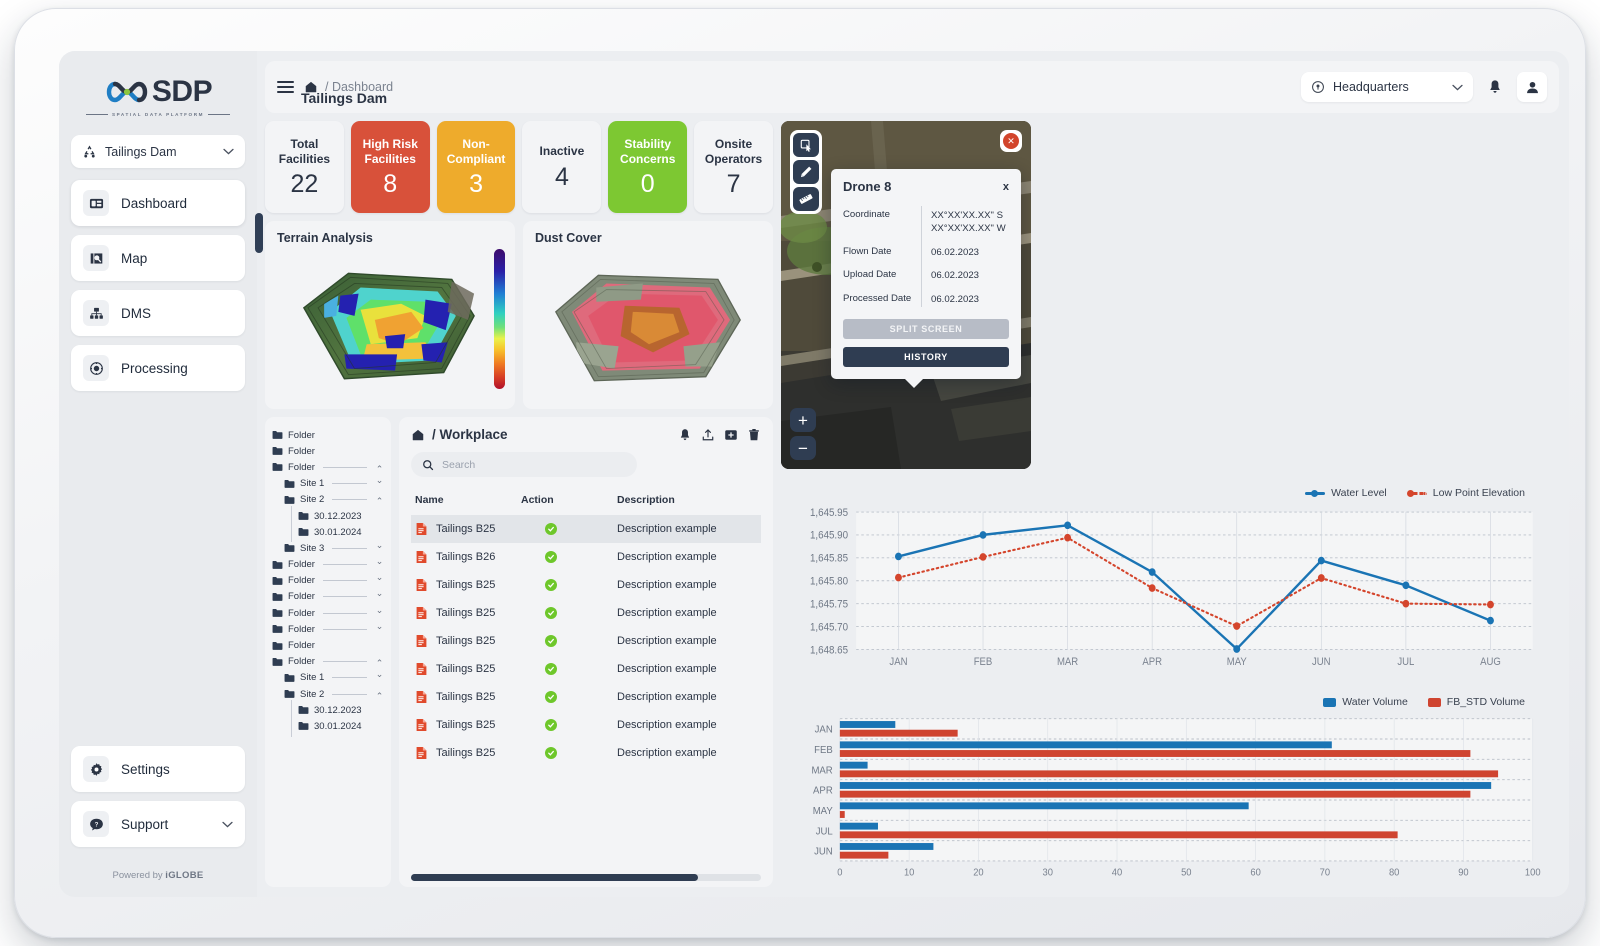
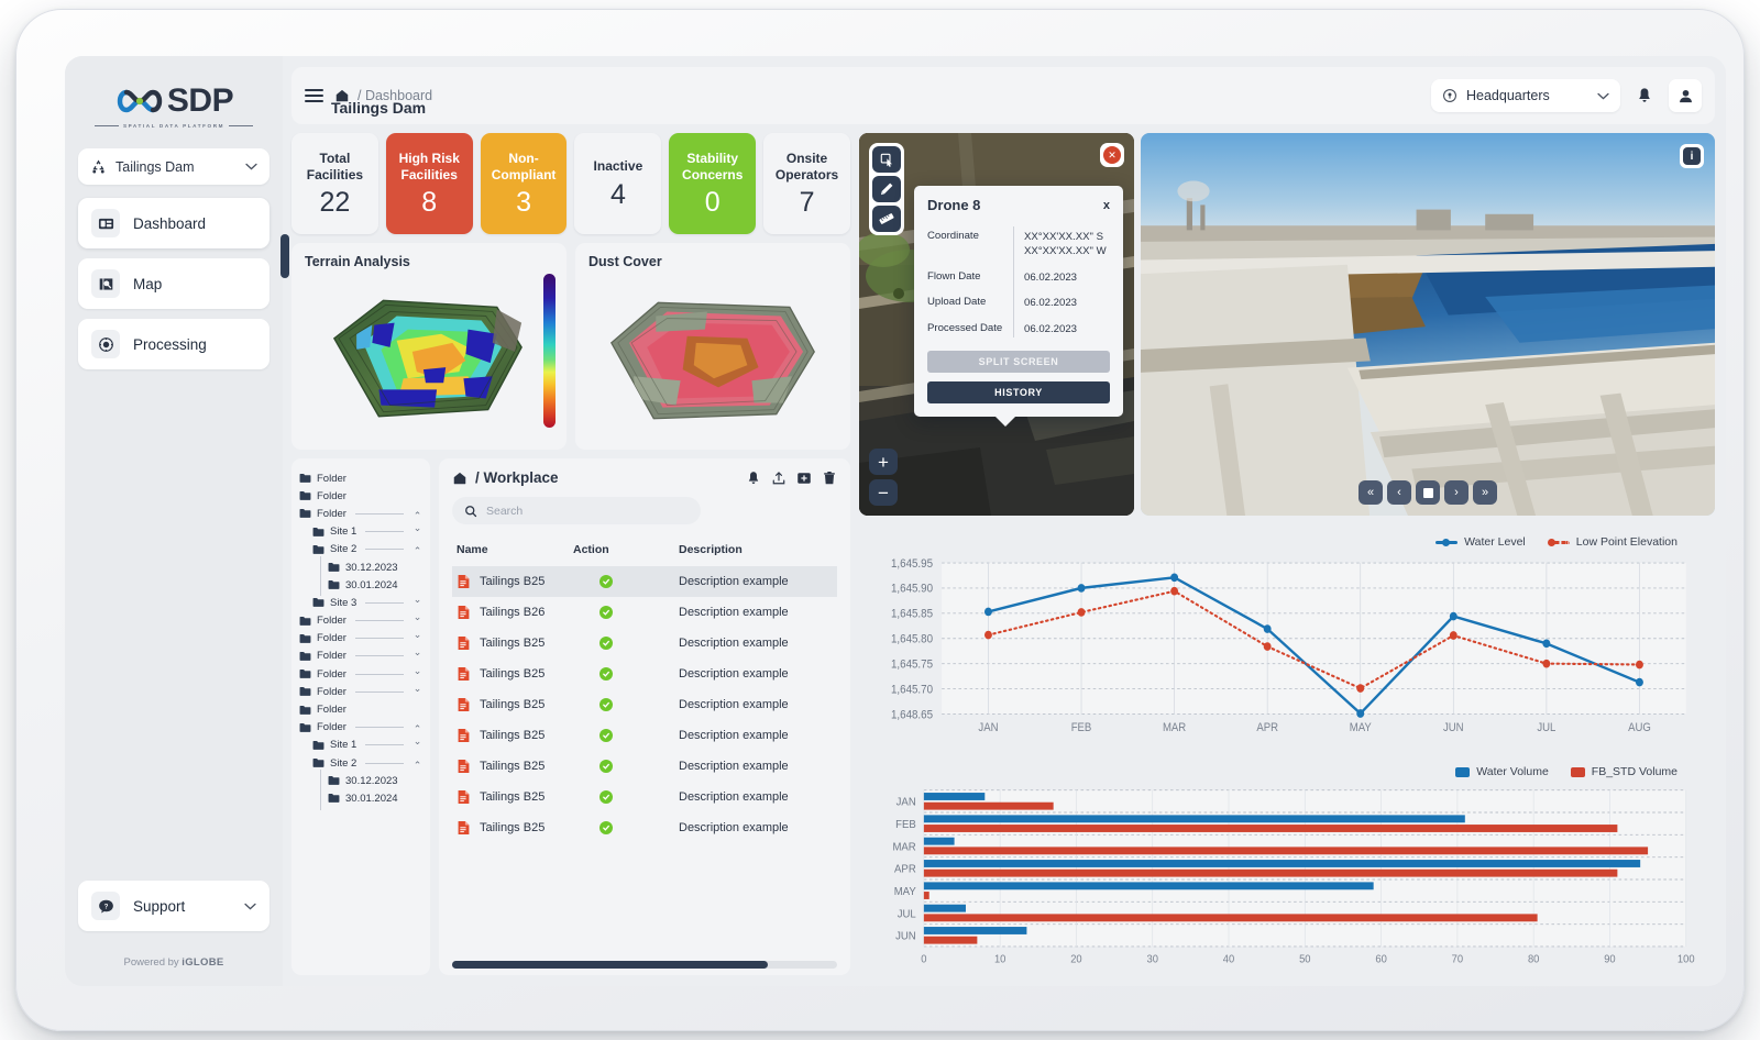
  SDP
  Tailings Dam
  Dashboard
  Map
- DMS
  Processing
- Settings
  Support
  Powered by iGLOBE
  / Dashboard
  Tailings Dam
  Headquarters
  Total
  Facilities
  22
  High Risk
  Facilities
  8
  Non-
  Compliant
  3
  Inactive
  4
  Stability
  Concerns
  0
  Onsite
  Operators
  7
  Terrain Analysis
  Dust Cover
  Folder
  Folder
  Folder
  ⌃
  Site 1
  ⌄
  Site 2
  ⌃
  30.12.2023
  30.01.2024
  Site 3
  ⌄
  Folder
  ⌄
  Folder
  ⌄
  Folder
  ⌄
  Folder
  ⌄
  Folder
  ⌄
  Folder
  Folder
  ⌃
  Site 1
  ⌄
  Site 2
  ⌃
  30.12.2023
  30.01.2024
  / Workplace
  Search
  Name	Action	Description
  Tailings B25		Description example
  Tailings B26		Description example
  Tailings B25		Description example
  Tailings B25		Description example
  Tailings B25		Description example
  Tailings B25		Description example
  Tailings B25		Description example
  Tailings B25		Description example
  Tailings B25		Description example
  +
  −
  ✕
  Drone 8
  x
  Coordinate
  XX°XX'XX.XX" S
  XX°XX'XX.XX" W
  Flown Date
  06.02.2023
  Upload Date
  06.02.2023
  Processed Date
  06.02.2023
  SPLIT SCREEN
  HISTORY
+ i
+ «
+ ‹
+ ›
+ »
  Water Level
  Low Point Elevation
  1,645.95
  1,645.90
  1,645.85
  1,645.80
  1,645.75
  1,645.70
  1,648.65
  JAN
  FEB
  MAR
  APR
  MAY
  JUN
  JUL
  AUG
  Water Volume
  FB_STD Volume
  JAN
  FEB
  MAR
  APR
  MAY
  JUL
  JUN
  0
  10
  20
  30
  40
  50
  60
  70
  80
  90
  100
